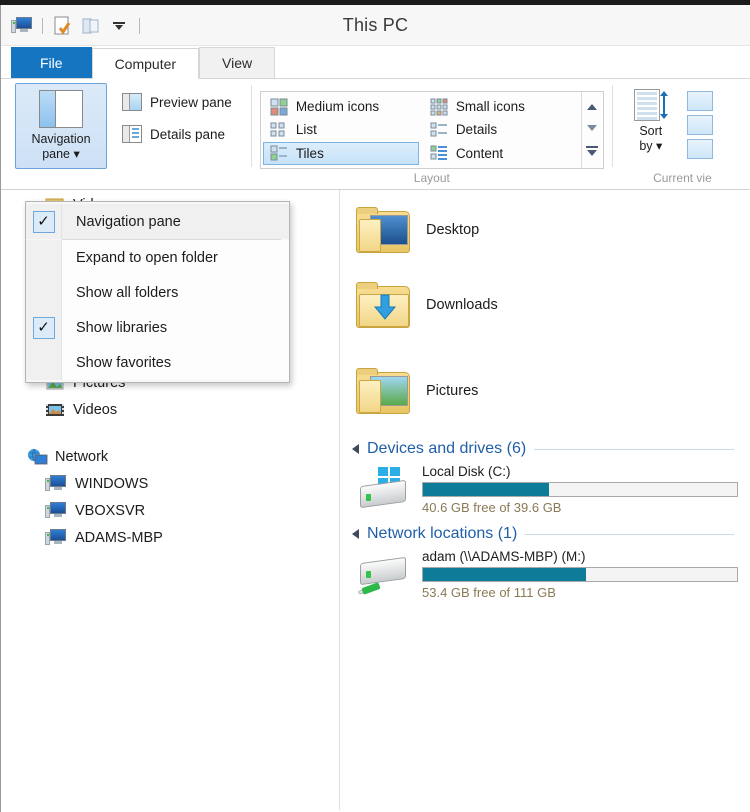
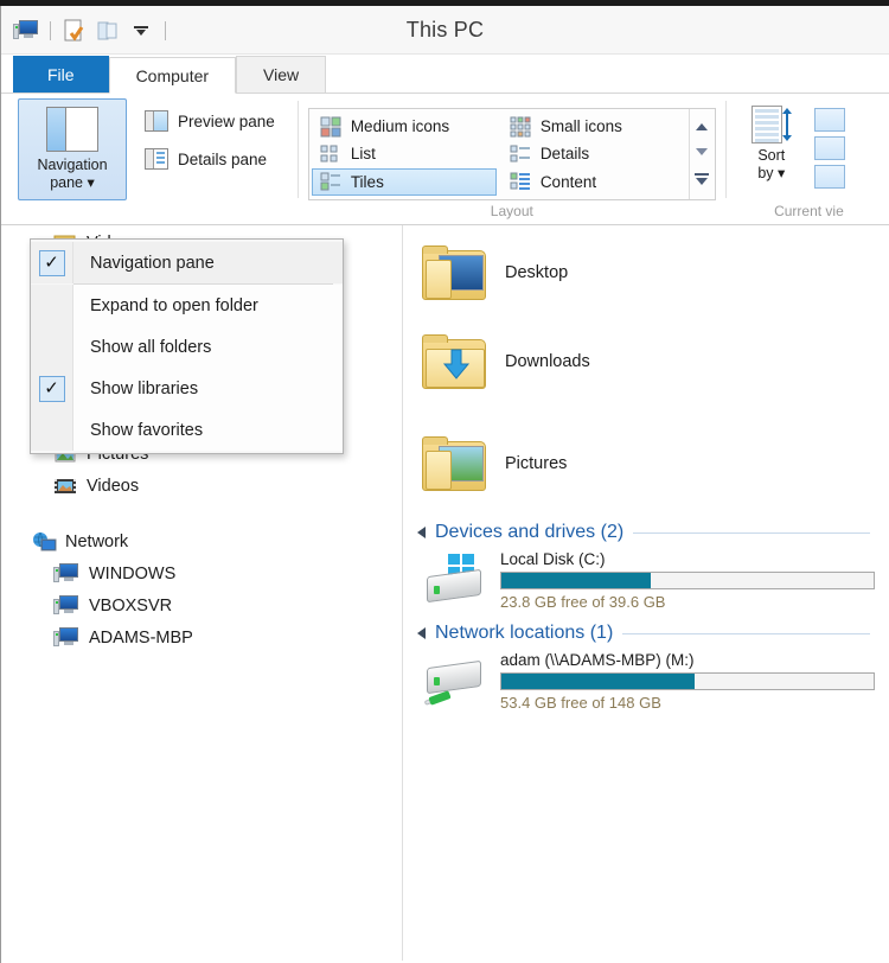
  This PC
  File
  Computer
  View
  Navigation
  pane ▾
  Preview pane
  Details pane
  Medium icons
  List
  Tiles
  Small icons
  Details
  Content
  Layout
  Sort
  by ▾
  Current vie
  Videos
  Network
  WINDOWS
  VBOXSVR
  ADAMS-MBP
  Desktop
  Downloads
  Pictures
- Devices and drives (6)
+ Devices and drives (2)
  Local Disk (C:)
- 40.6 GB free of 39.6 GB
+ 23.8 GB free of 39.6 GB
  Network locations (1)
  adam (\\ADAMS-MBP) (M:)
- 53.4 GB free of 111 GB
+ 53.4 GB free of 148 GB
  ✓
  Navigation pane
  Expand to open folder
  Show all folders
  ✓
  Show libraries
  Show favorites
